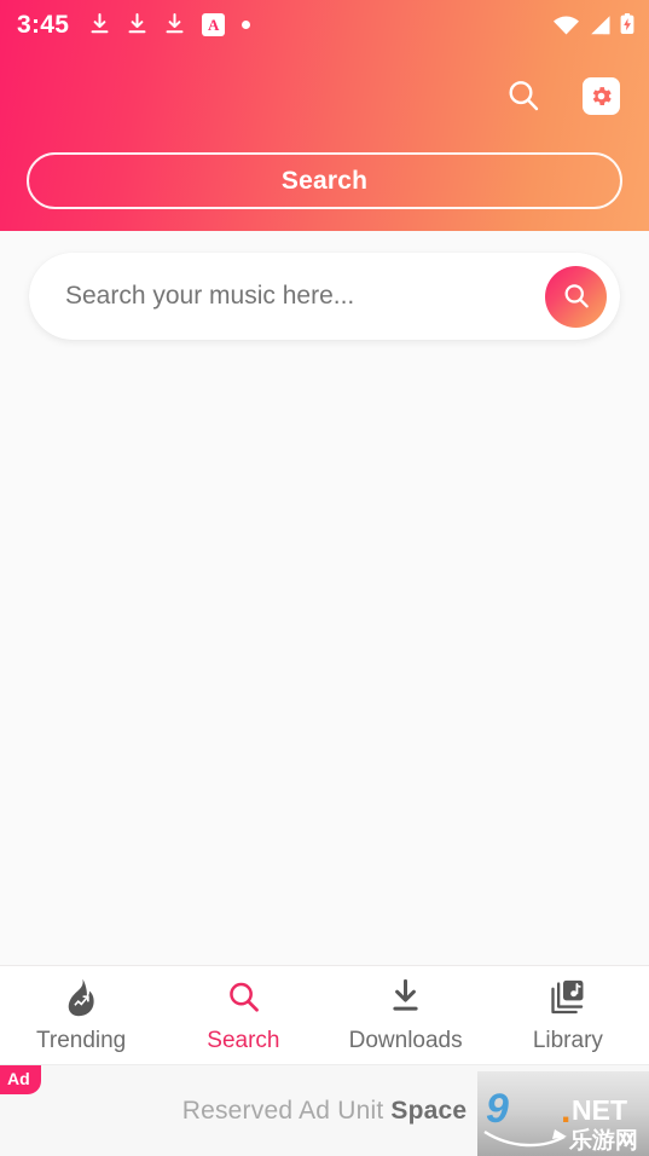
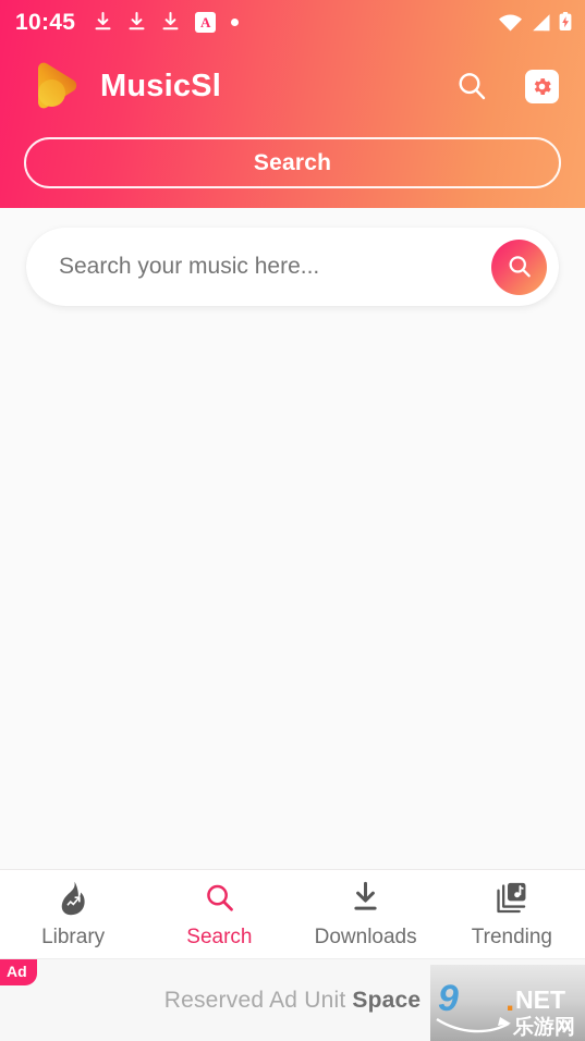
- 3:45
+ 10:45
  A
+ MusicSl
  Search
  Search your music here...
- Trending
+ Library
  Search
  Downloads
- Library
+ Trending
  Ad
  Reserved Ad Unit Space
  9
  .
  NET
  乐游网
